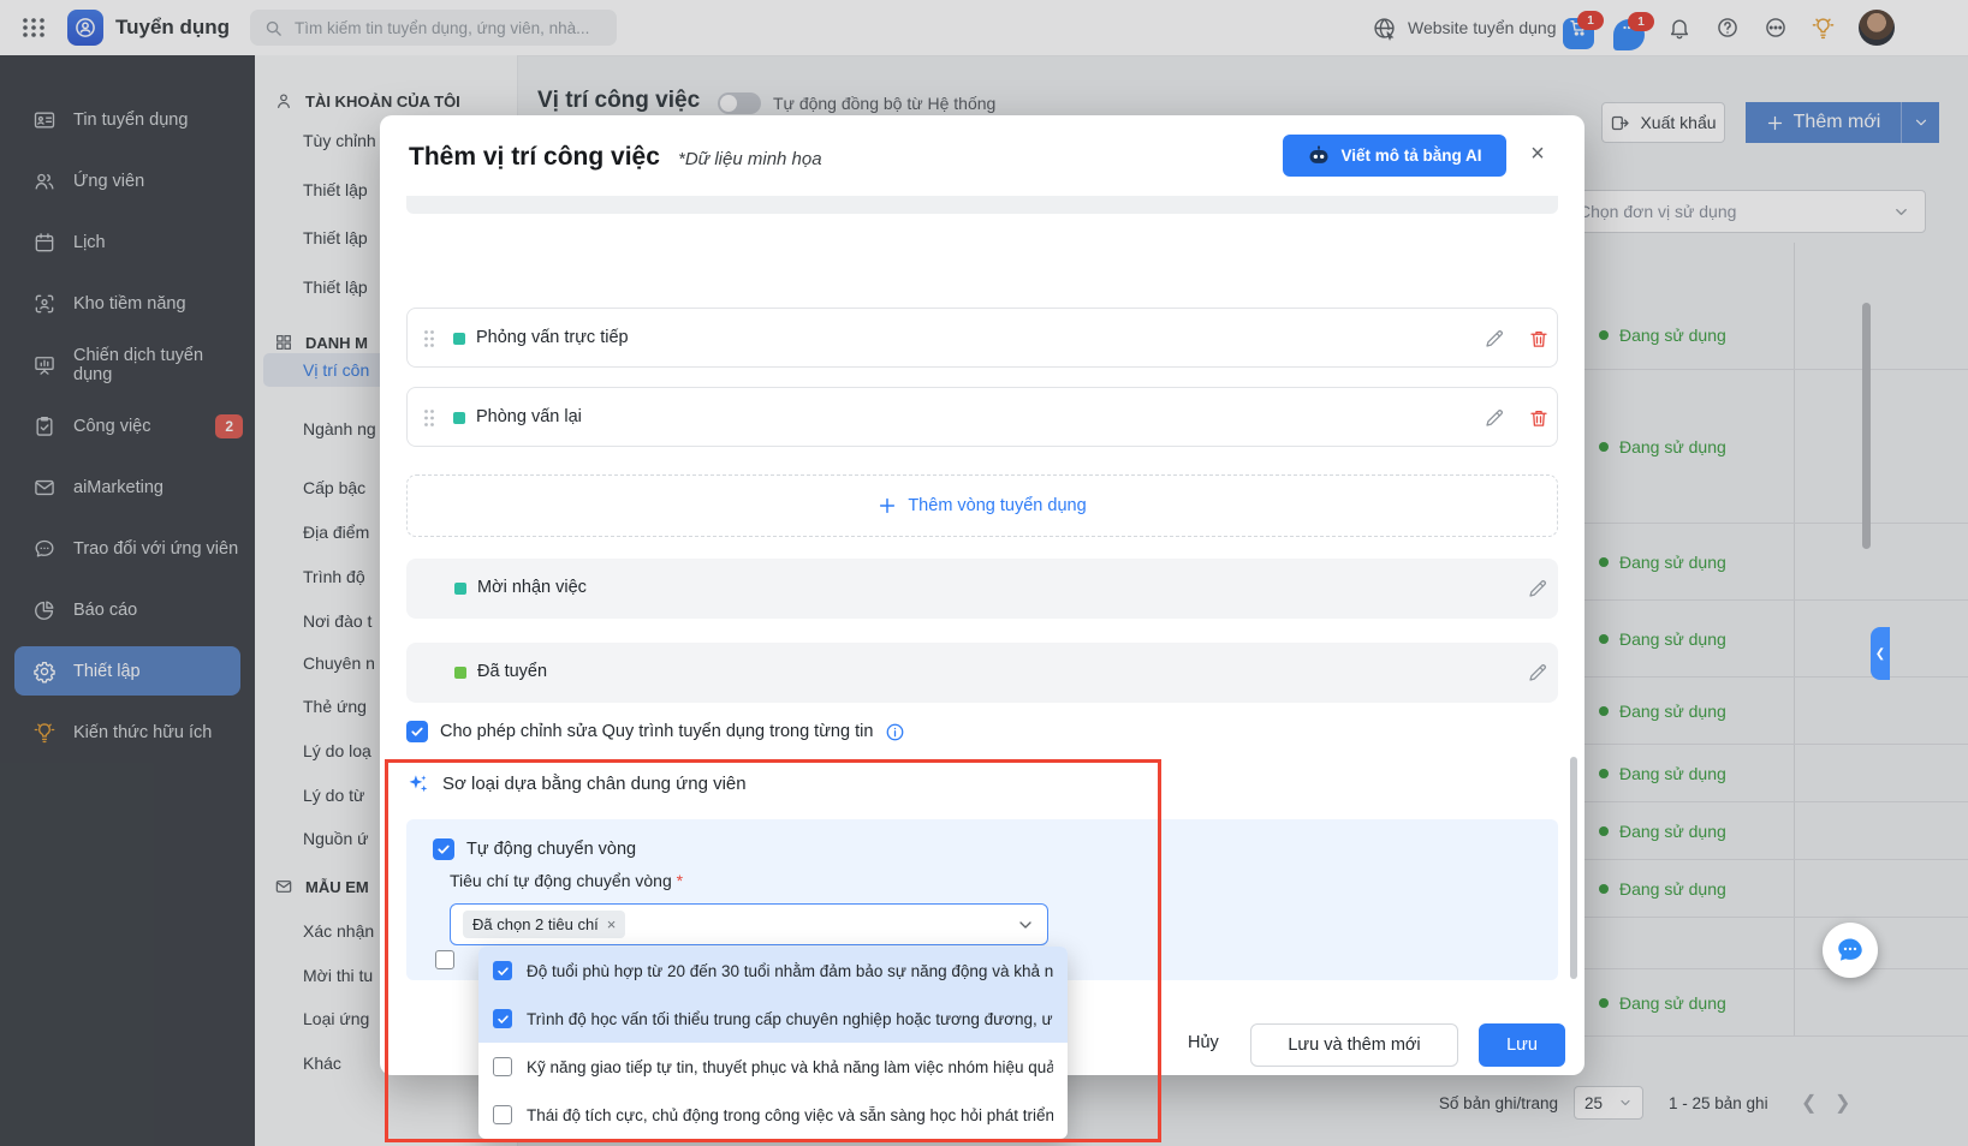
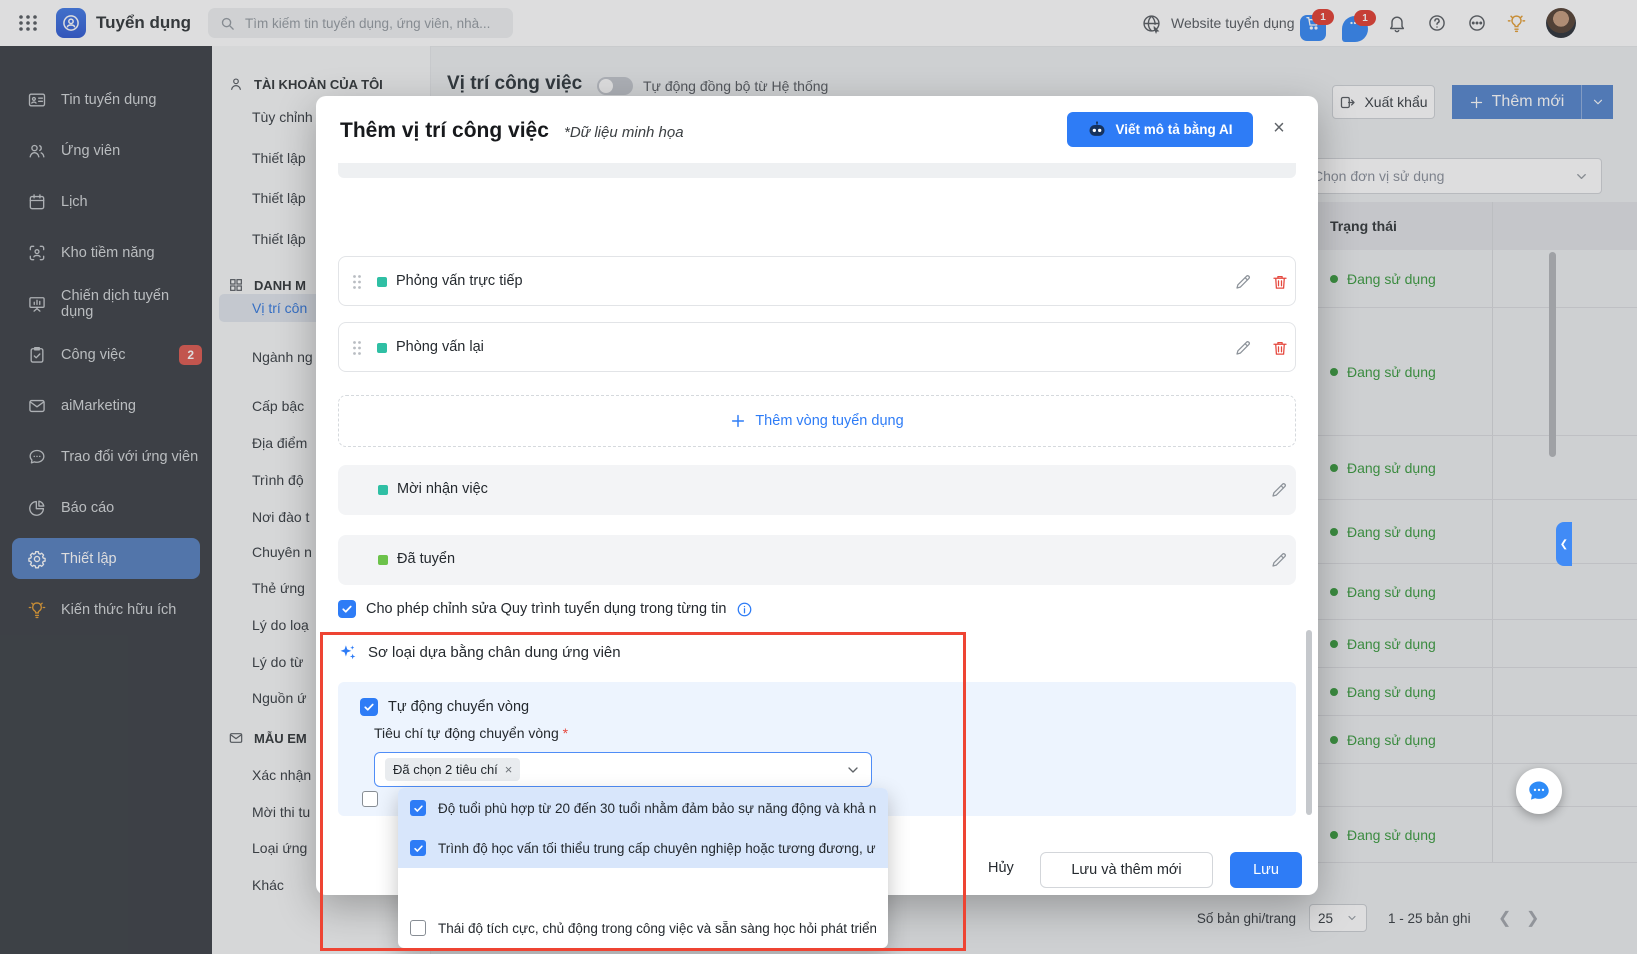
  Tuyển dụng
  Tìm kiếm tin tuyển dụng, ứng viên, nhà...
  Website tuyển dụng
  1
  1
  Tin tuyển dụng
  Ứng viên
  Lịch
  Kho tiềm năng
  Chiến dịch tuyển dụng
  Công việc
  2
  aiMarketing
  Trao đổi với ứng viên
  Báo cáo
  Thiết lập
  Kiến thức hữu ích
  TÀI KHOẢN CỦA TÔI
  Tùy chỉnh
  Thiết lập
  Thiết lập
  Thiết lập
  DANH M
  Vị trí côn
  Ngành ng
  Cấp bậc
  Địa điểm
  Trình độ
  Nơi đào t
  Chuyên n
  Thẻ ứng
  Lý do loạ
  Lý do từ
  Nguồn ứ
  MẪU EM
  Xác nhận
  Mời thi tu
  Loại ứng
  Khác
  Vị trí công việc
  Tự động đồng bộ từ Hệ thống
  Xuất khẩu
  Thêm mới
  Chọn đơn vị sử dụng
+ Trạng thái
  Đang sử dụng
  Đang sử dụng
  Đang sử dụng
  Đang sử dụng
  Đang sử dụng
  Đang sử dụng
  Đang sử dụng
  Đang sử dụng
  Đang sử dụng
  Số bản ghi/trang
  25
  1 - 25 bản ghi
  ❮
  ❯
  Thêm vị trí công việc
  *Dữ liệu minh họa
  Viết mô tả bằng AI
  ×
  Phỏng vấn trực tiếp
  Phòng vấn lại
  Thêm vòng tuyển dụng
  Mời nhận việc
  Đã tuyển
  Cho phép chỉnh sửa Quy trình tuyển dụng trong từng tin
  Sơ loại dựa bằng chân dung ứng viên
  Tự động chuyển vòng
  Tiêu chí tự động chuyển vòng *
  Đã chọn 2 tiêu chí
  ×
  Độ tuổi phù hợp từ 20 đến 30 tuổi nhằm đảm bảo sự năng động và khả n
  Trình độ học vấn tối thiểu trung cấp chuyên nghiệp hoặc tương đương, ư
- Kỹ năng giao tiếp tự tin, thuyết phục và khả năng làm việc nhóm hiệu quả
  Thái độ tích cực, chủ động trong công việc và sẵn sàng học hỏi phát triển
  Hủy
  Lưu và thêm mới
  Lưu
  ❮
